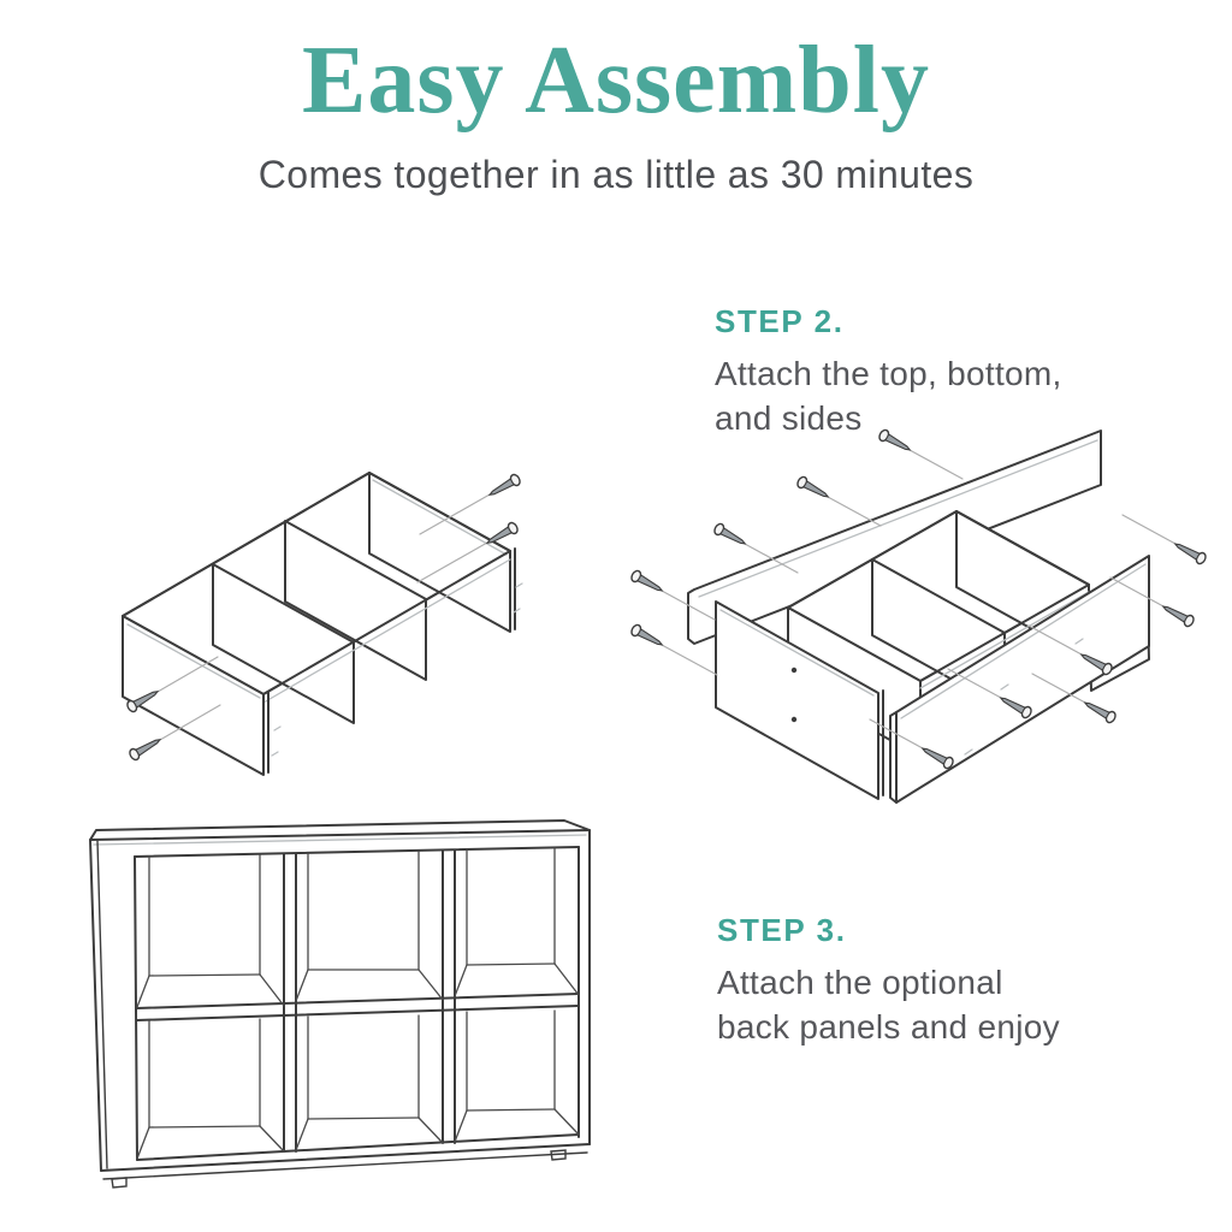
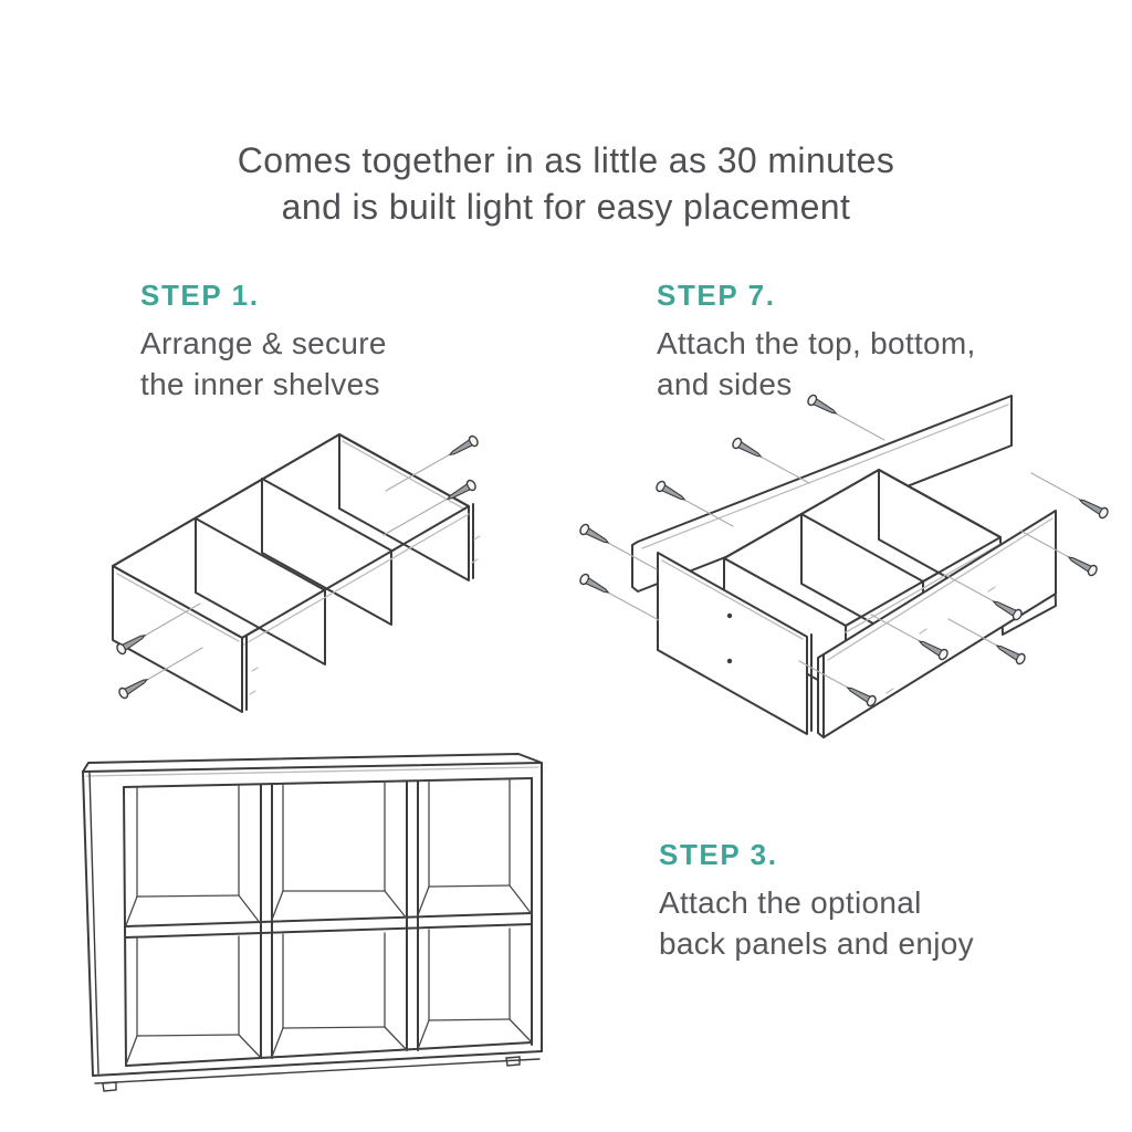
- Easy Assembly
  Comes together in as little as 30 minutes
+ and is built light for easy placement
+ STEP 1.
+ Arrange & secure
+ the inner shelves
- STEP 2.
+ STEP 7.
  Attach the top, bottom,
  and sides
  STEP 3.
  Attach the optional
  back panels and enjoy
